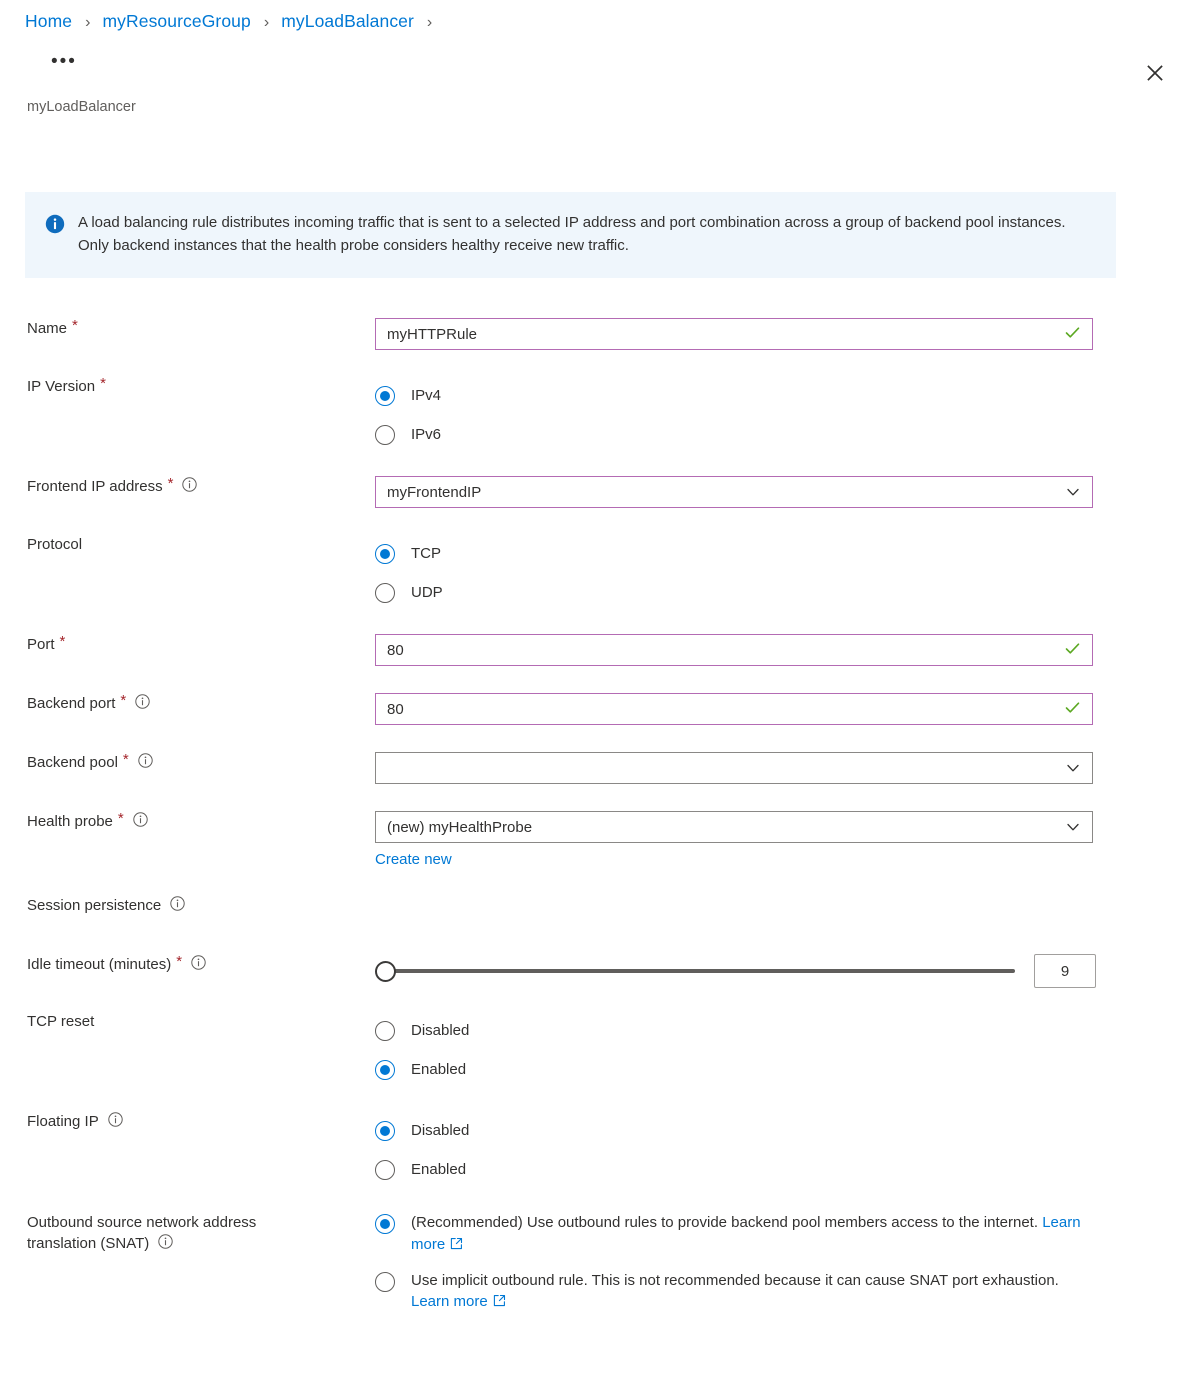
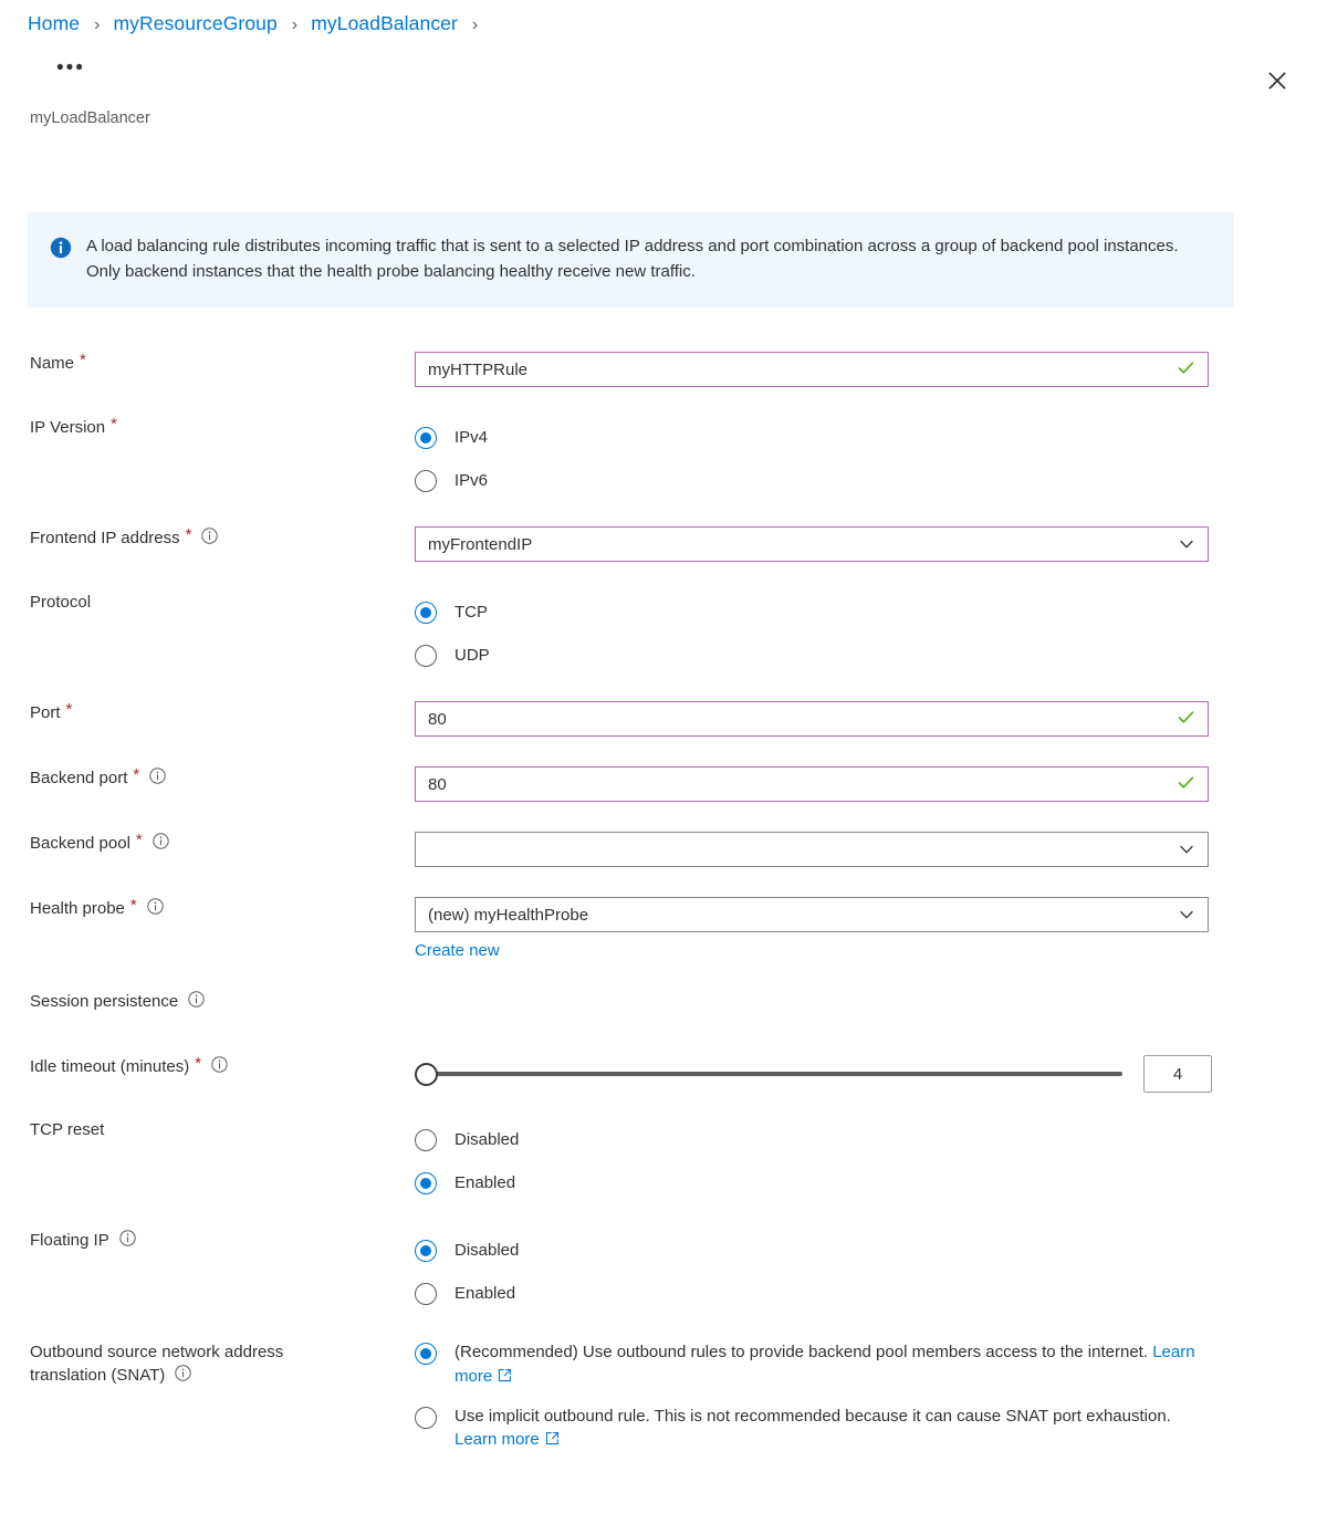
  Home › myResourceGroup › myLoadBalancer ›
  •••
  myLoadBalancer
- A load balancing rule distributes incoming traffic that is sent to a selected IP address and port combination across a group of backend pool instances. Only backend instances that the health probe considers healthy receive new traffic.
+ A load balancing rule distributes incoming traffic that is sent to a selected IP address and port combination across a group of backend pool instances. Only backend instances that the health probe balancing healthy receive new traffic.
  Name
  *
  myHTTPRule
  IP Version
  *
  IPv4
  IPv6
  Frontend IP address
  *
  myFrontendIP
  Protocol
  TCP
  UDP
  Port
  *
  80
  Backend port
  *
  80
  Backend pool
  *
  Health probe
  *
  (new) myHealthProbe
  Create new
  Session persistence
  Idle timeout (minutes)
  *
- 9
+ 4
  TCP reset
  Disabled
  Enabled
  Floating IP
  Disabled
  Enabled
  Outbound source network address
  translation (SNAT)
  (Recommended) Use outbound rules to provide backend pool members access to the internet. Learn more
  Use implicit outbound rule. This is not recommended because it can cause SNAT port exhaustion. Learn more
